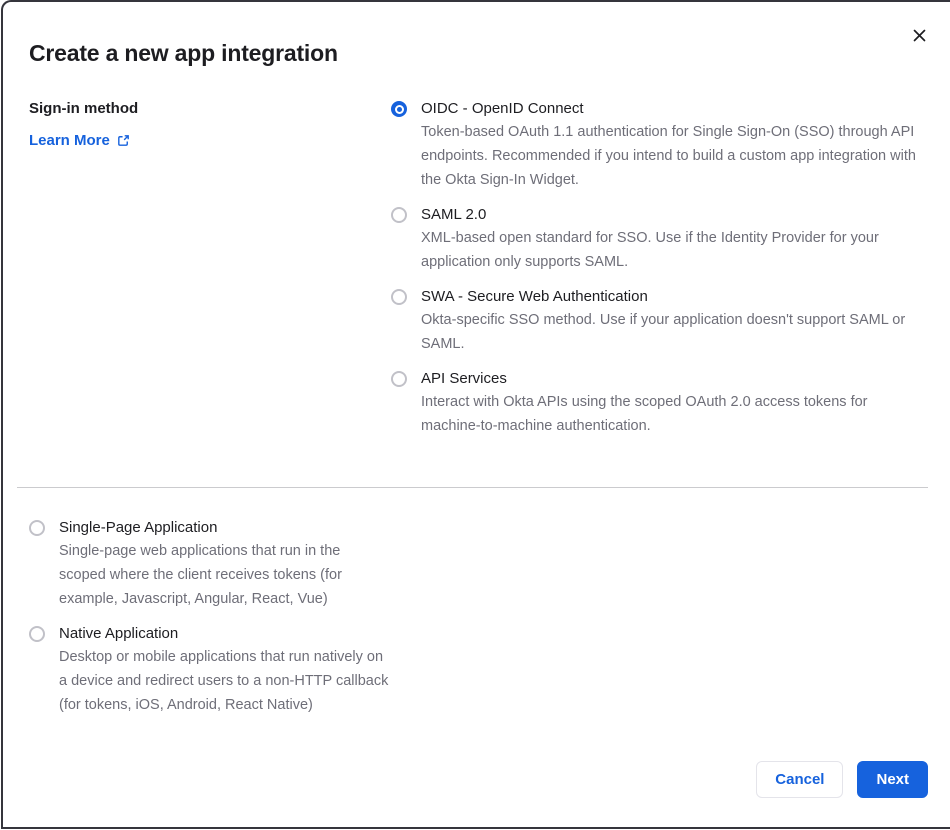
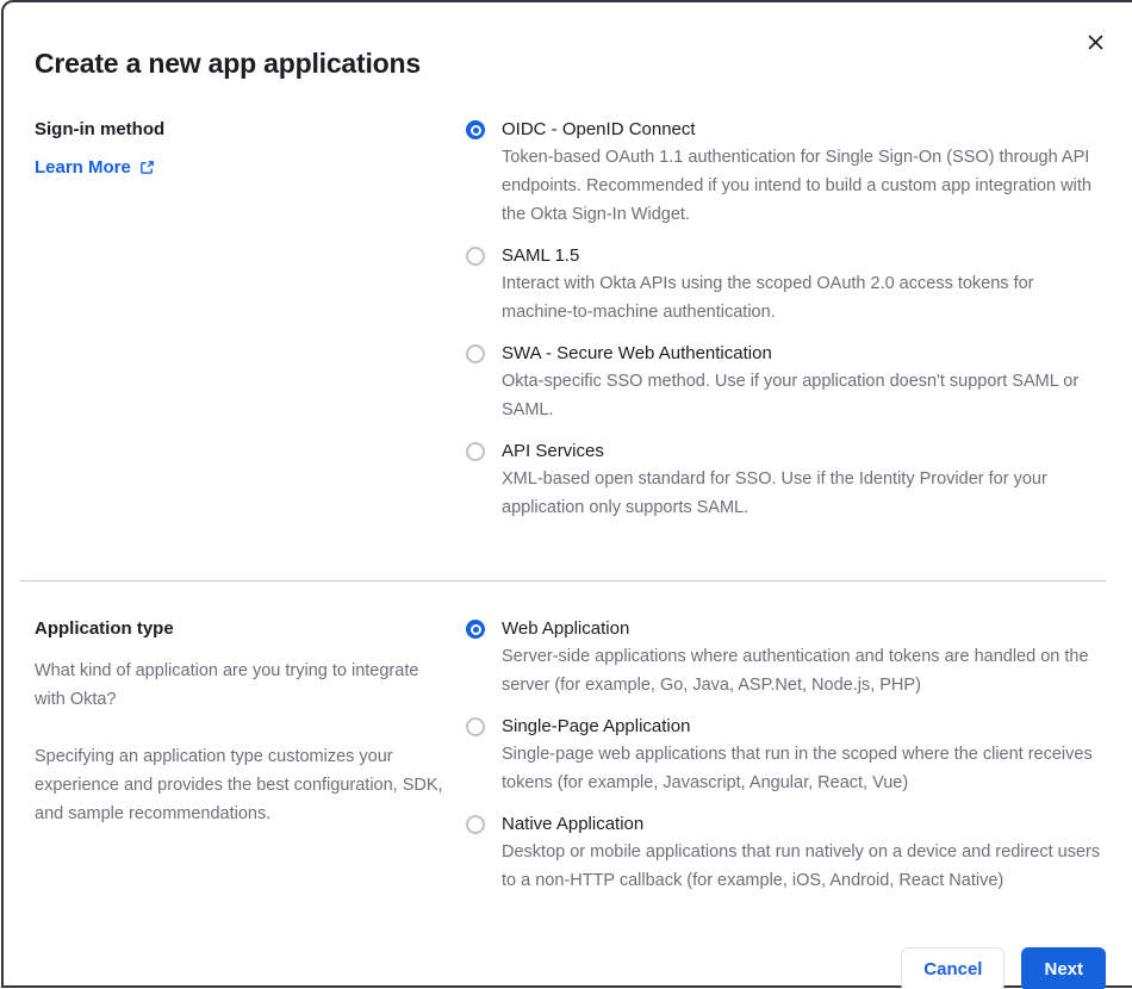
- Create a new app integration
+ Create a new app applications
  Sign-in method
  Learn More
  OIDC - OpenID Connect
  Token-based OAuth 1.1 authentication for Single Sign-On (SSO) through API endpoints. Recommended if you intend to build a custom app integration with the Okta Sign-In Widget.
- SAML 2.0
+ SAML 1.5
- XML-based open standard for SSO. Use if the Identity Provider for your application only supports SAML.
+ Interact with Okta APIs using the scoped OAuth 2.0 access tokens for machine-to-machine authentication.
  SWA - Secure Web Authentication
  Okta-specific SSO method. Use if your application doesn't support SAML or SAML.
  API Services
- Interact with Okta APIs using the scoped OAuth 2.0 access tokens for machine-to-machine authentication.
+ XML-based open standard for SSO. Use if the Identity Provider for your application only supports SAML.
+ Application type
+ What kind of application are you trying to integrate with Okta?
+ Specifying an application type customizes your experience and provides the best configuration, SDK, and sample recommendations.
+ Web Application
+ Server-side applications where authentication and tokens are handled on the server (for example, Go, Java, ASP.Net, Node.js, PHP)
  Single-Page Application
  Single-page web applications that run in the scoped where the client receives tokens (for example, Javascript, Angular, React, Vue)
  Native Application
- Desktop or mobile applications that run natively on a device and redirect users to a non-HTTP callback (for tokens, iOS, Android, React Native)
+ Desktop or mobile applications that run natively on a device and redirect users to a non-HTTP callback (for example, iOS, Android, React Native)
  Cancel
  Next
